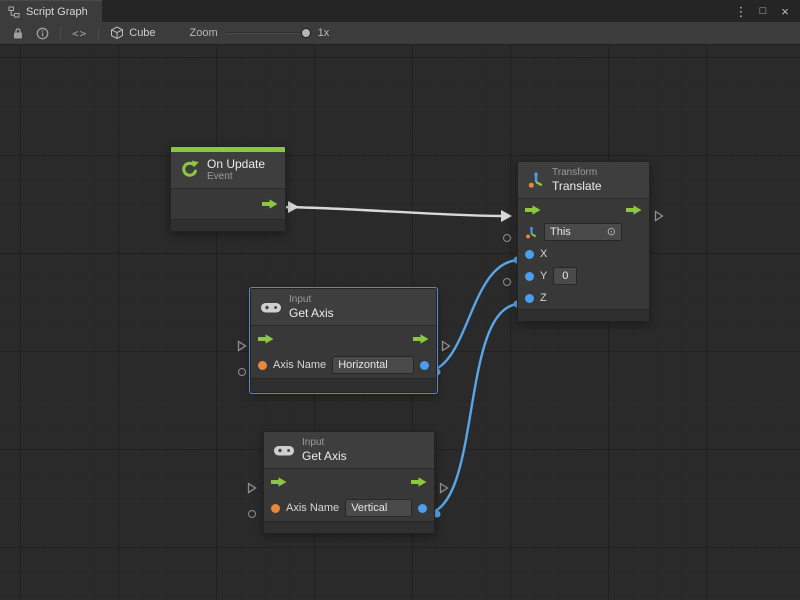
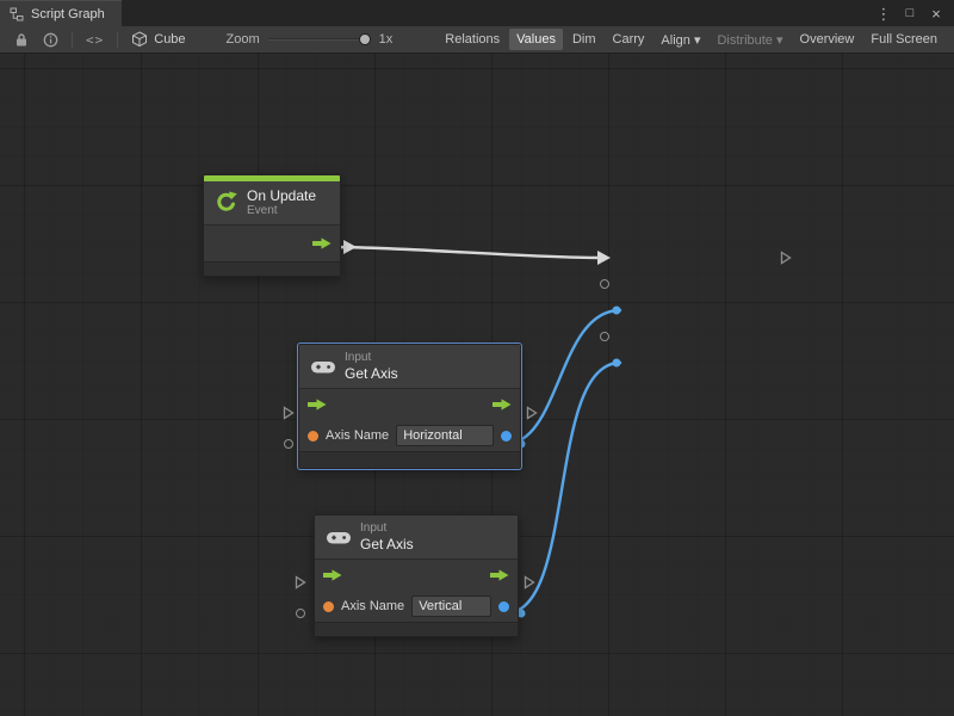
  Script Graph
  ⋮
  □
  ×
  <>
  Cube
  Zoom
  1x
+ Relations
+ Values
+ Dim
+ Carry
+ Align ▾
+ Distribute ▾
+ Overview
+ Full Screen
  On Update
  Event
- Transform
- Translate
- This
- ⊙
- X
- Y
- 0
- Z
  Input
  Get Axis
  Axis Name
  Horizontal
  Input
  Get Axis
  Axis Name
  Vertical
